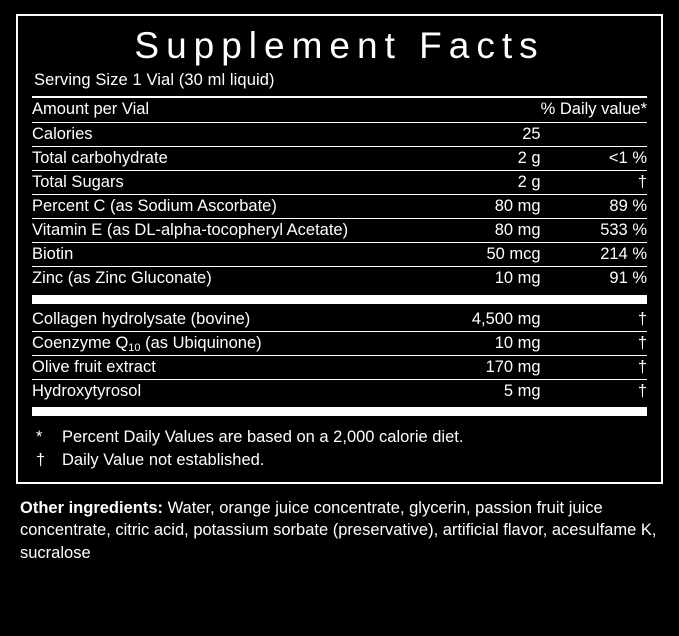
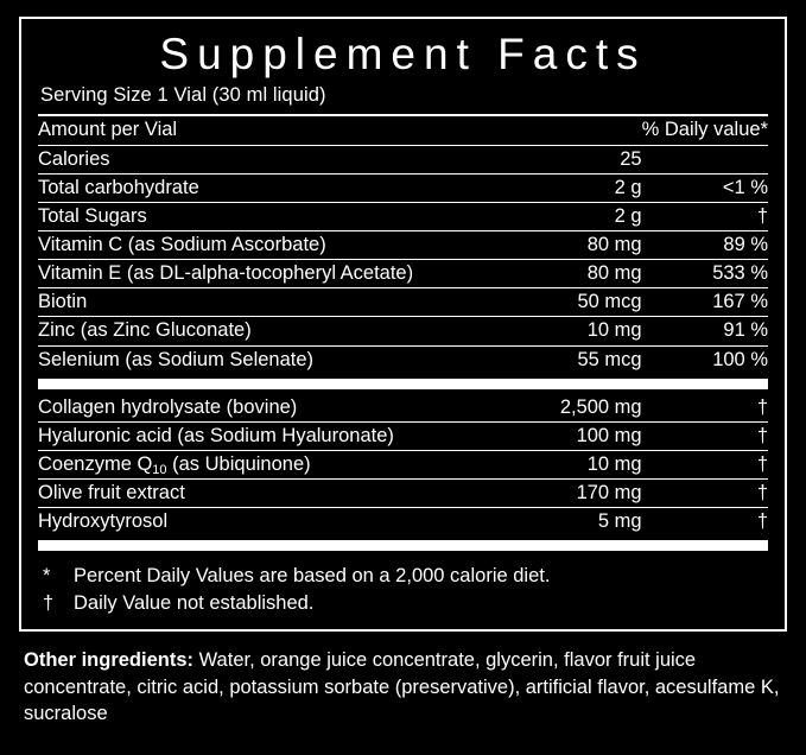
  Supplement Facts
  Serving Size 1 Vial (30 ml liquid)
  Amount per Vial		% Daily value*
  Calories	25
  Total carbohydrate	2 g	<1 %
  Total Sugars	2 g	†
- Percent C (as Sodium Ascorbate)	80 mg	89 %
+ Vitamin C (as Sodium Ascorbate)	80 mg	89 %
  Vitamin E (as DL-alpha-tocopheryl Acetate)	80 mg	533 %
- Biotin	50 mcg	214 %
+ Biotin	50 mcg	167 %
  Zinc (as Zinc Gluconate)	10 mg	91 %
+ Selenium (as Sodium Selenate)	55 mcg	100 %
- Collagen hydrolysate (bovine)	4,500 mg	†
+ Collagen hydrolysate (bovine)	2,500 mg	†
+ Hyaluronic acid (as Sodium Hyaluronate)	100 mg	†
  Coenzyme Q10 (as Ubiquinone)	10 mg	†
  Olive fruit extract	170 mg	†
  Hydroxytyrosol	5 mg	†
  *
  Percent Daily Values are based on a 2,000 calorie diet.
  †
  Daily Value not established.
- Other ingredients: Water, orange juice concentrate, glycerin, passion fruit juice concentrate, citric acid, potassium sorbate (preservative), artificial flavor, acesulfame K, sucralose
+ Other ingredients: Water, orange juice concentrate, glycerin, flavor fruit juice concentrate, citric acid, potassium sorbate (preservative), artificial flavor, acesulfame K, sucralose
